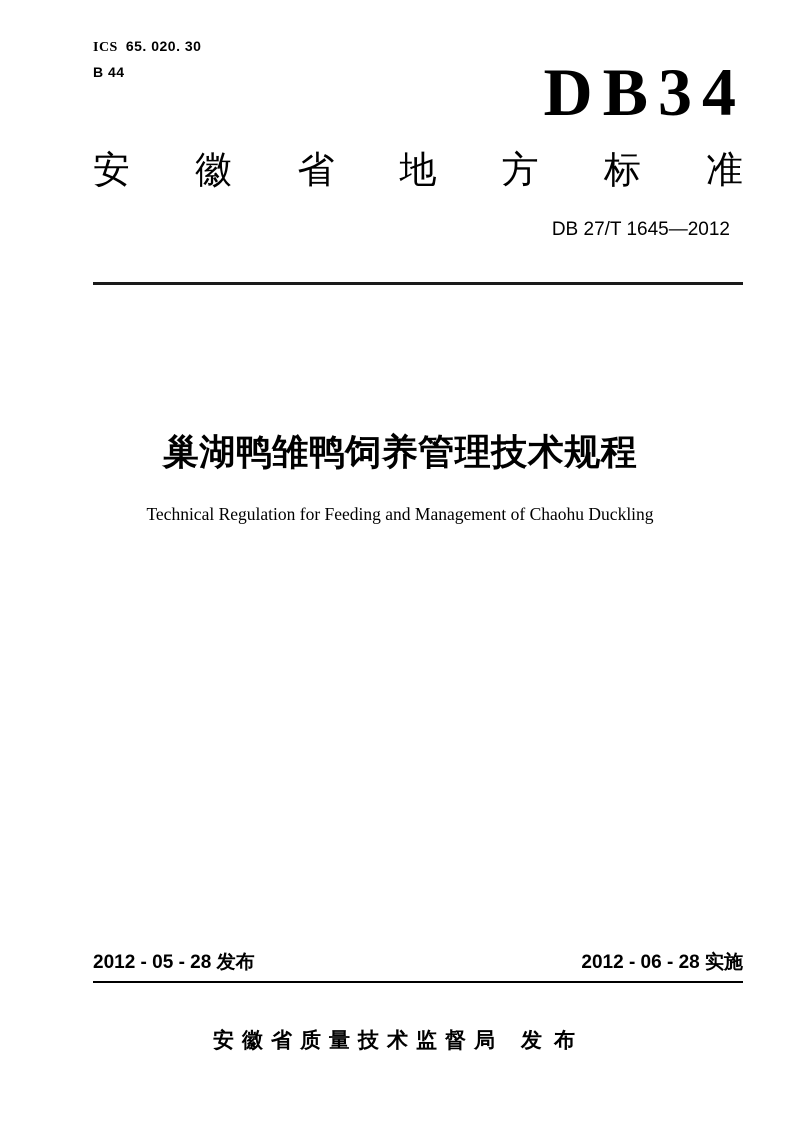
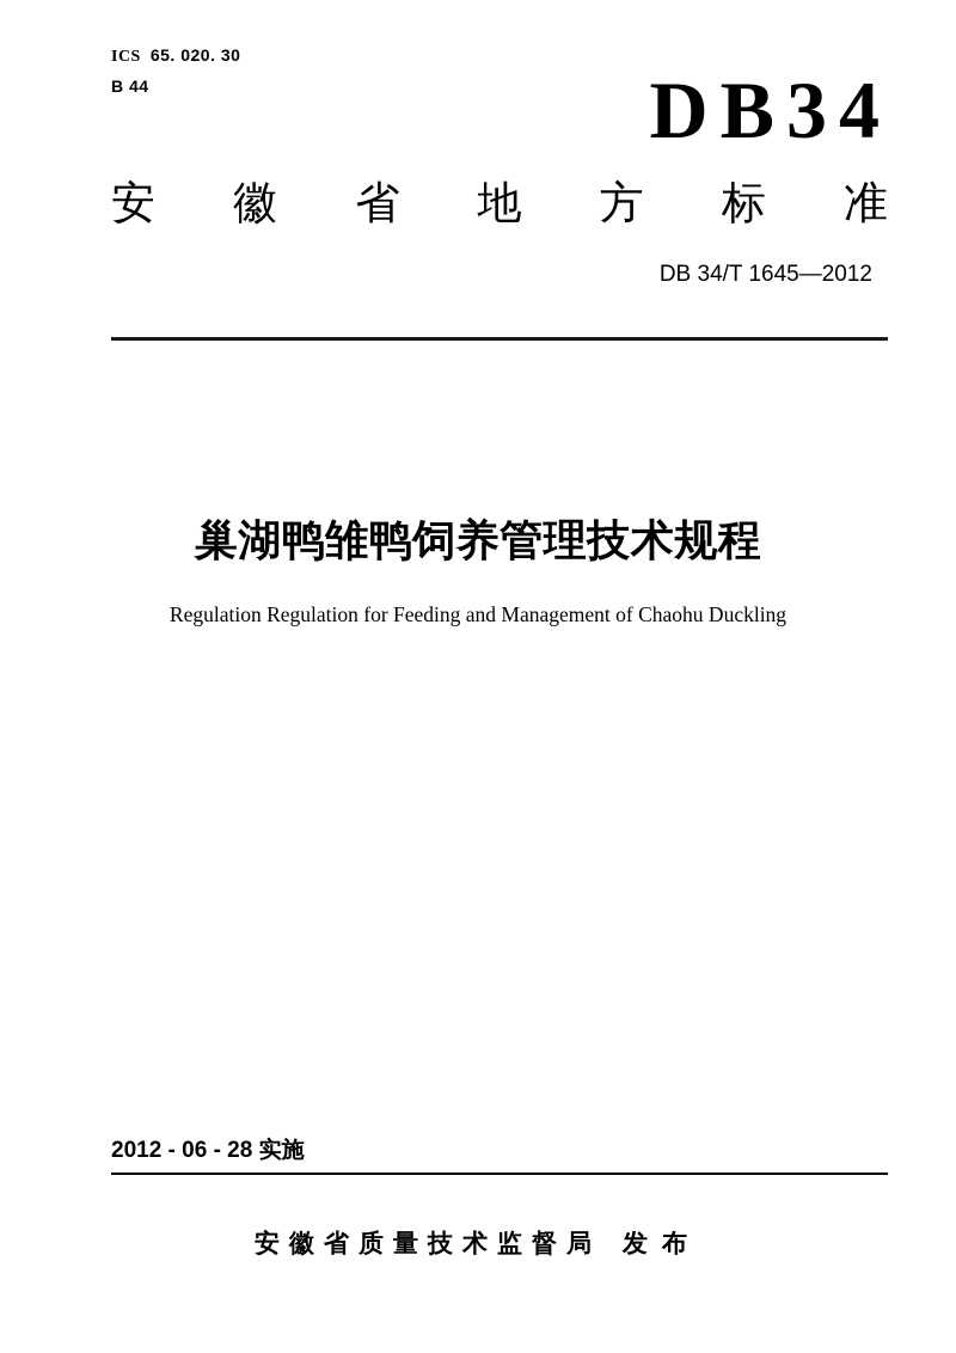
  ICS 65. 020. 30
  B 44
  DB34
  安 徽 省 地 方 标 准
- DB 27/T 1645—2012
+ DB 34/T 1645—2012
  巢湖鸭雏鸭饲养管理技术规程
- Technical Regulation for Feeding and Management of Chaohu Duckling
+ Regulation Regulation for Feeding and Management of Chaohu Duckling
- 2012 - 05 - 28 发布
  2012 - 06 - 28 实施
  安徽省质量技术监督局 发布
